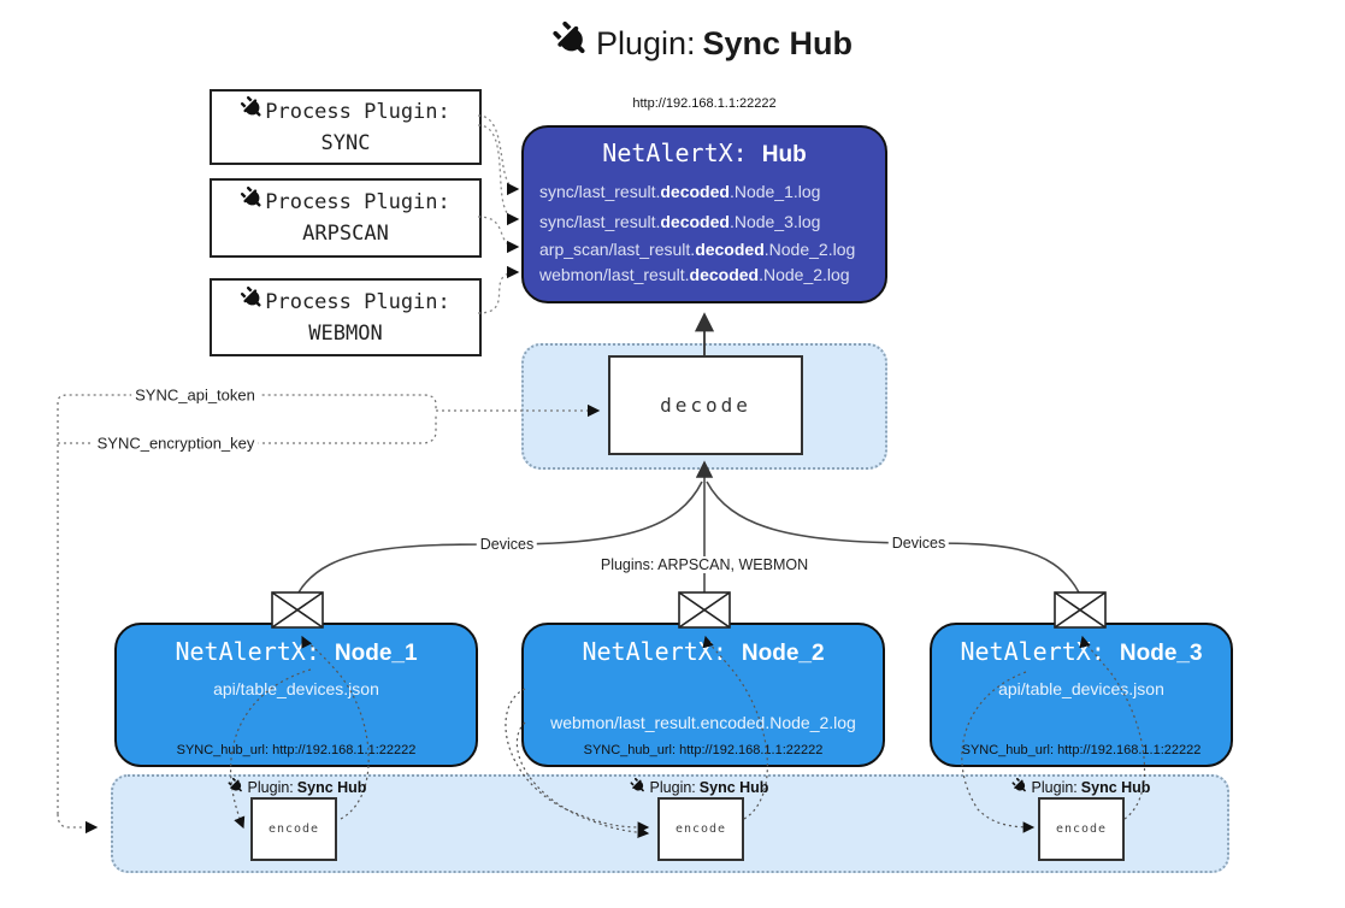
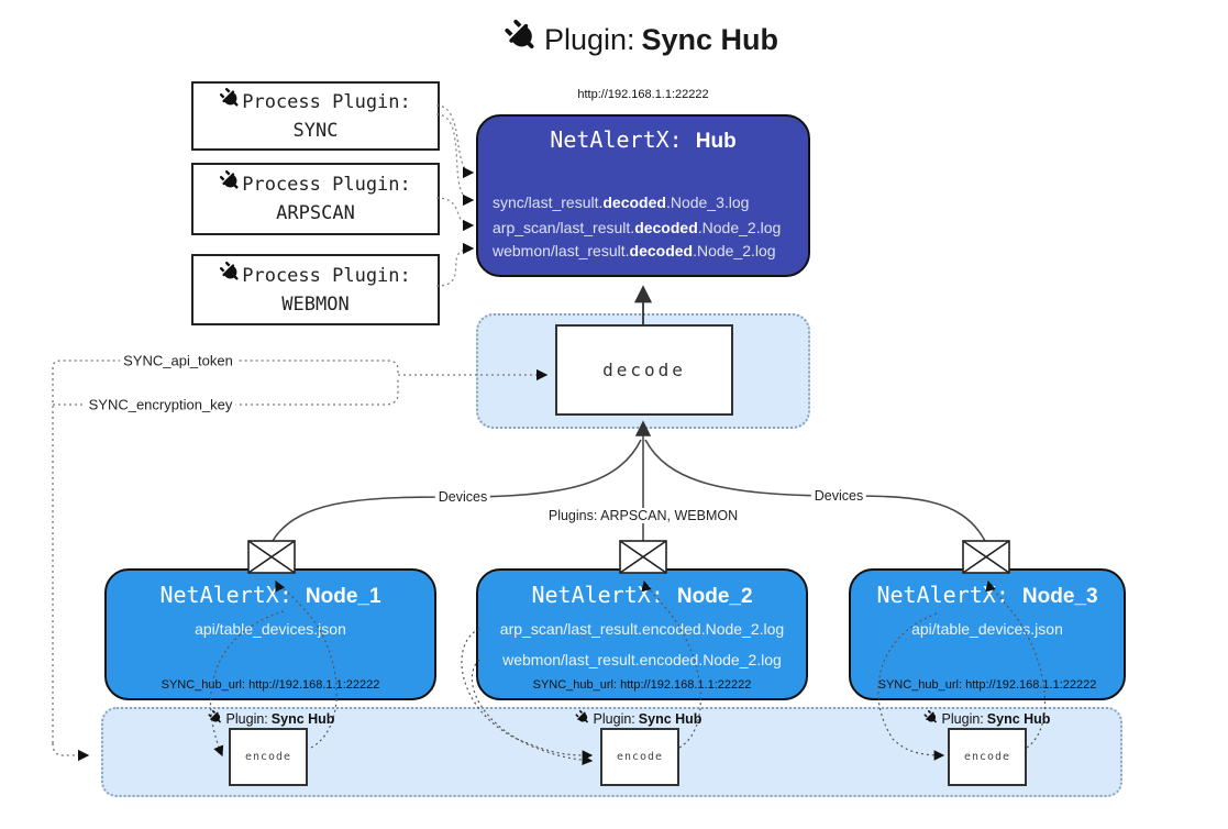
  Plugin:
  Sync Hub
  Process Plugin:
  SYNC
  Process Plugin:
  ARPSCAN
  Process Plugin:
  WEBMON
  http://192.168.1.1:22222
  NetAlertX: Hub
- sync/last_result.decoded.Node_1.log
  sync/last_result.decoded.Node_3.log
  arp_scan/last_result.decoded.Node_2.log
  webmon/last_result.decoded.Node_2.log
  decode
  NetAlertX: Node_1
  api/table_devices.json
  SYNC_hub_url: http://192.168.1.1:22222
  NetAlertX: Node_2
+ arp_scan/last_result.encoded.Node_2.log
  webmon/last_result.encode.Node_2.log
  SYNC_hub_url: http://192.168.1.1:22222
  NetAlertX: Node_3
  api/table_devices.json
  SYNC_hub_url: http://192.168.1.1:22222
  encode
  encode
  encode
  SYNC_api_token
  SYNC_encryption_key
  Devices
  Devices
  Plugins: ARPSCAN, WEBMON
  Plugin:
  Sync Hub
  Plugin:
  Sync Hub
  Plugin:
  Sync Hub
